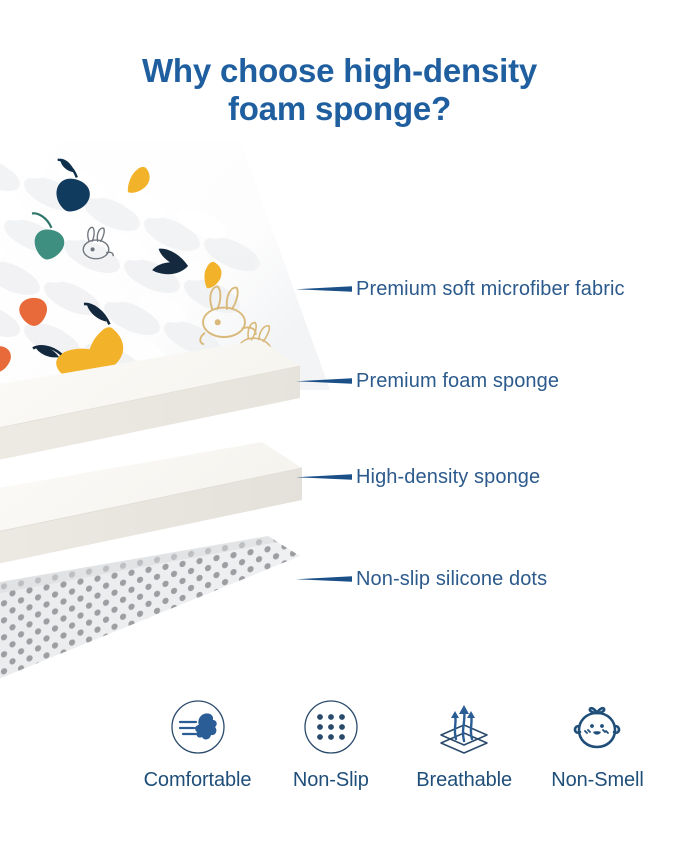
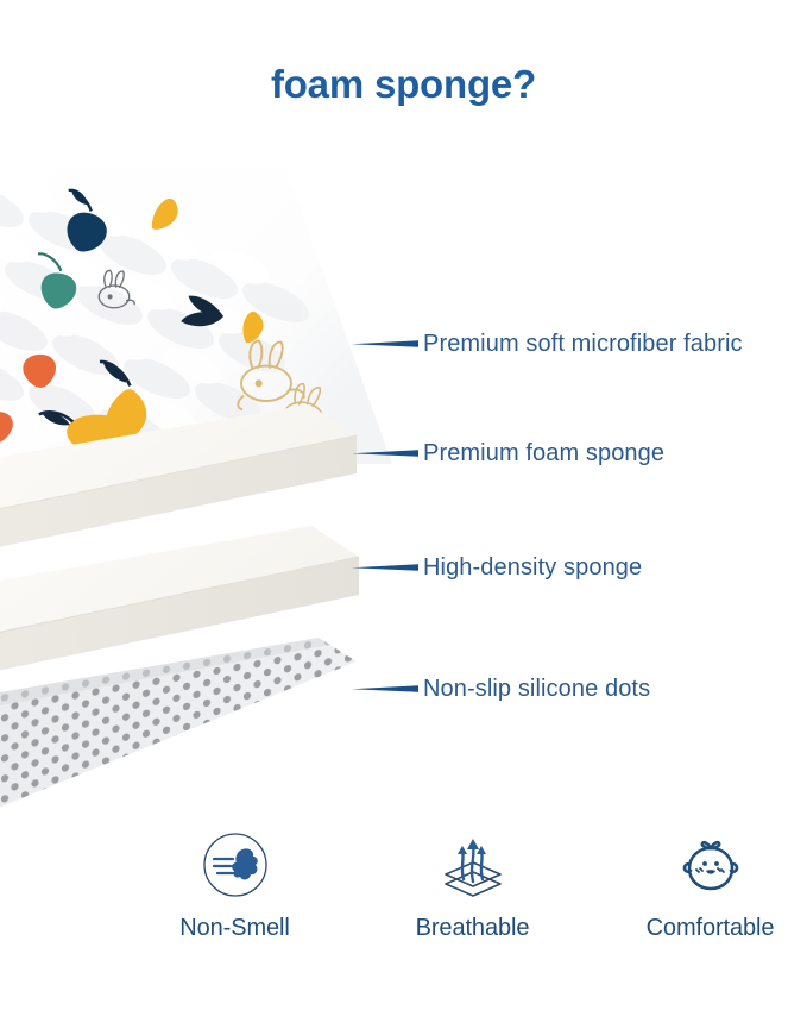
- Why choose high-density
  foam sponge?
  Premium soft microfiber fabric
  Premium foam sponge
  High-density sponge
  Non-slip silicone dots
- Comfortable
+ Non-Smell
- Non-Slip
  Breathable
- Non-Smell
+ Comfortable
